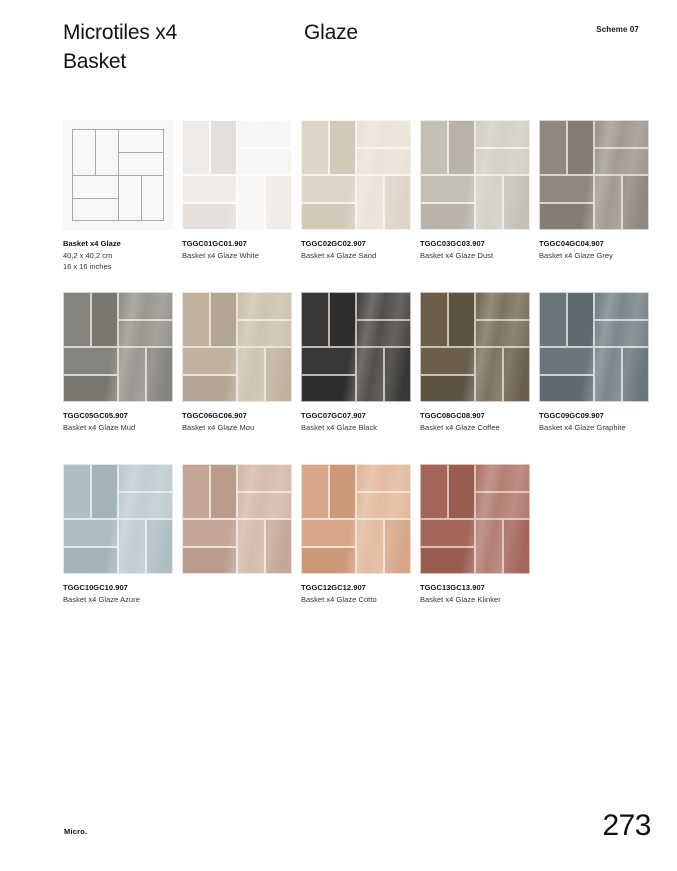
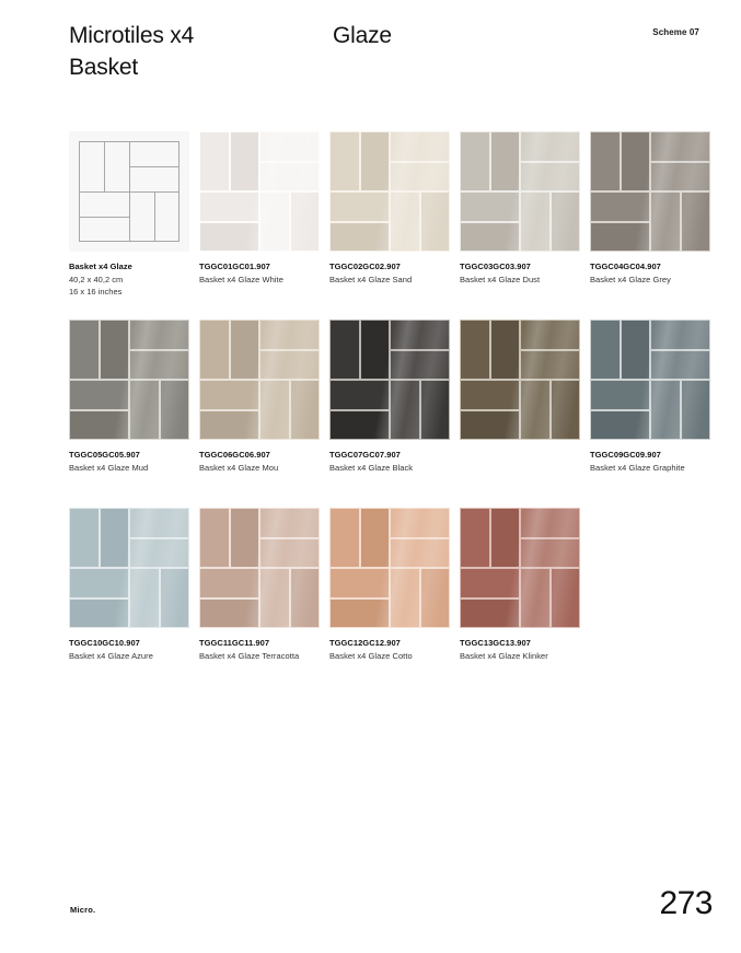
  Microtiles x4
  Basket
  Glaze
  Scheme 07
  Basket x4 Glaze
  40,2 x 40,2 cm
  16 x 16 inches
  TGGC01GC01.907
  Basket x4 Glaze White
  TGGC02GC02.907
  Basket x4 Glaze Sand
  TGGC03GC03.907
  Basket x4 Glaze Dust
  TGGC04GC04.907
  Basket x4 Glaze Grey
  TGGC05GC05.907
  Basket x4 Glaze Mud
  TGGC06GC06.907
  Basket x4 Glaze Mou
  TGGC07GC07.907
  Basket x4 Glaze Black
- TGGC08GC08.907
- Basket x4 Glaze Coffee
  TGGC09GC09.907
  Basket x4 Glaze Graphite
  TGGC10GC10.907
  Basket x4 Glaze Azure
+ TGGC11GC11.907
+ Basket x4 Glaze Terracotta
  TGGC12GC12.907
  Basket x4 Glaze Cotto
  TGGC13GC13.907
  Basket x4 Glaze Klinker
  Micro.
  273
